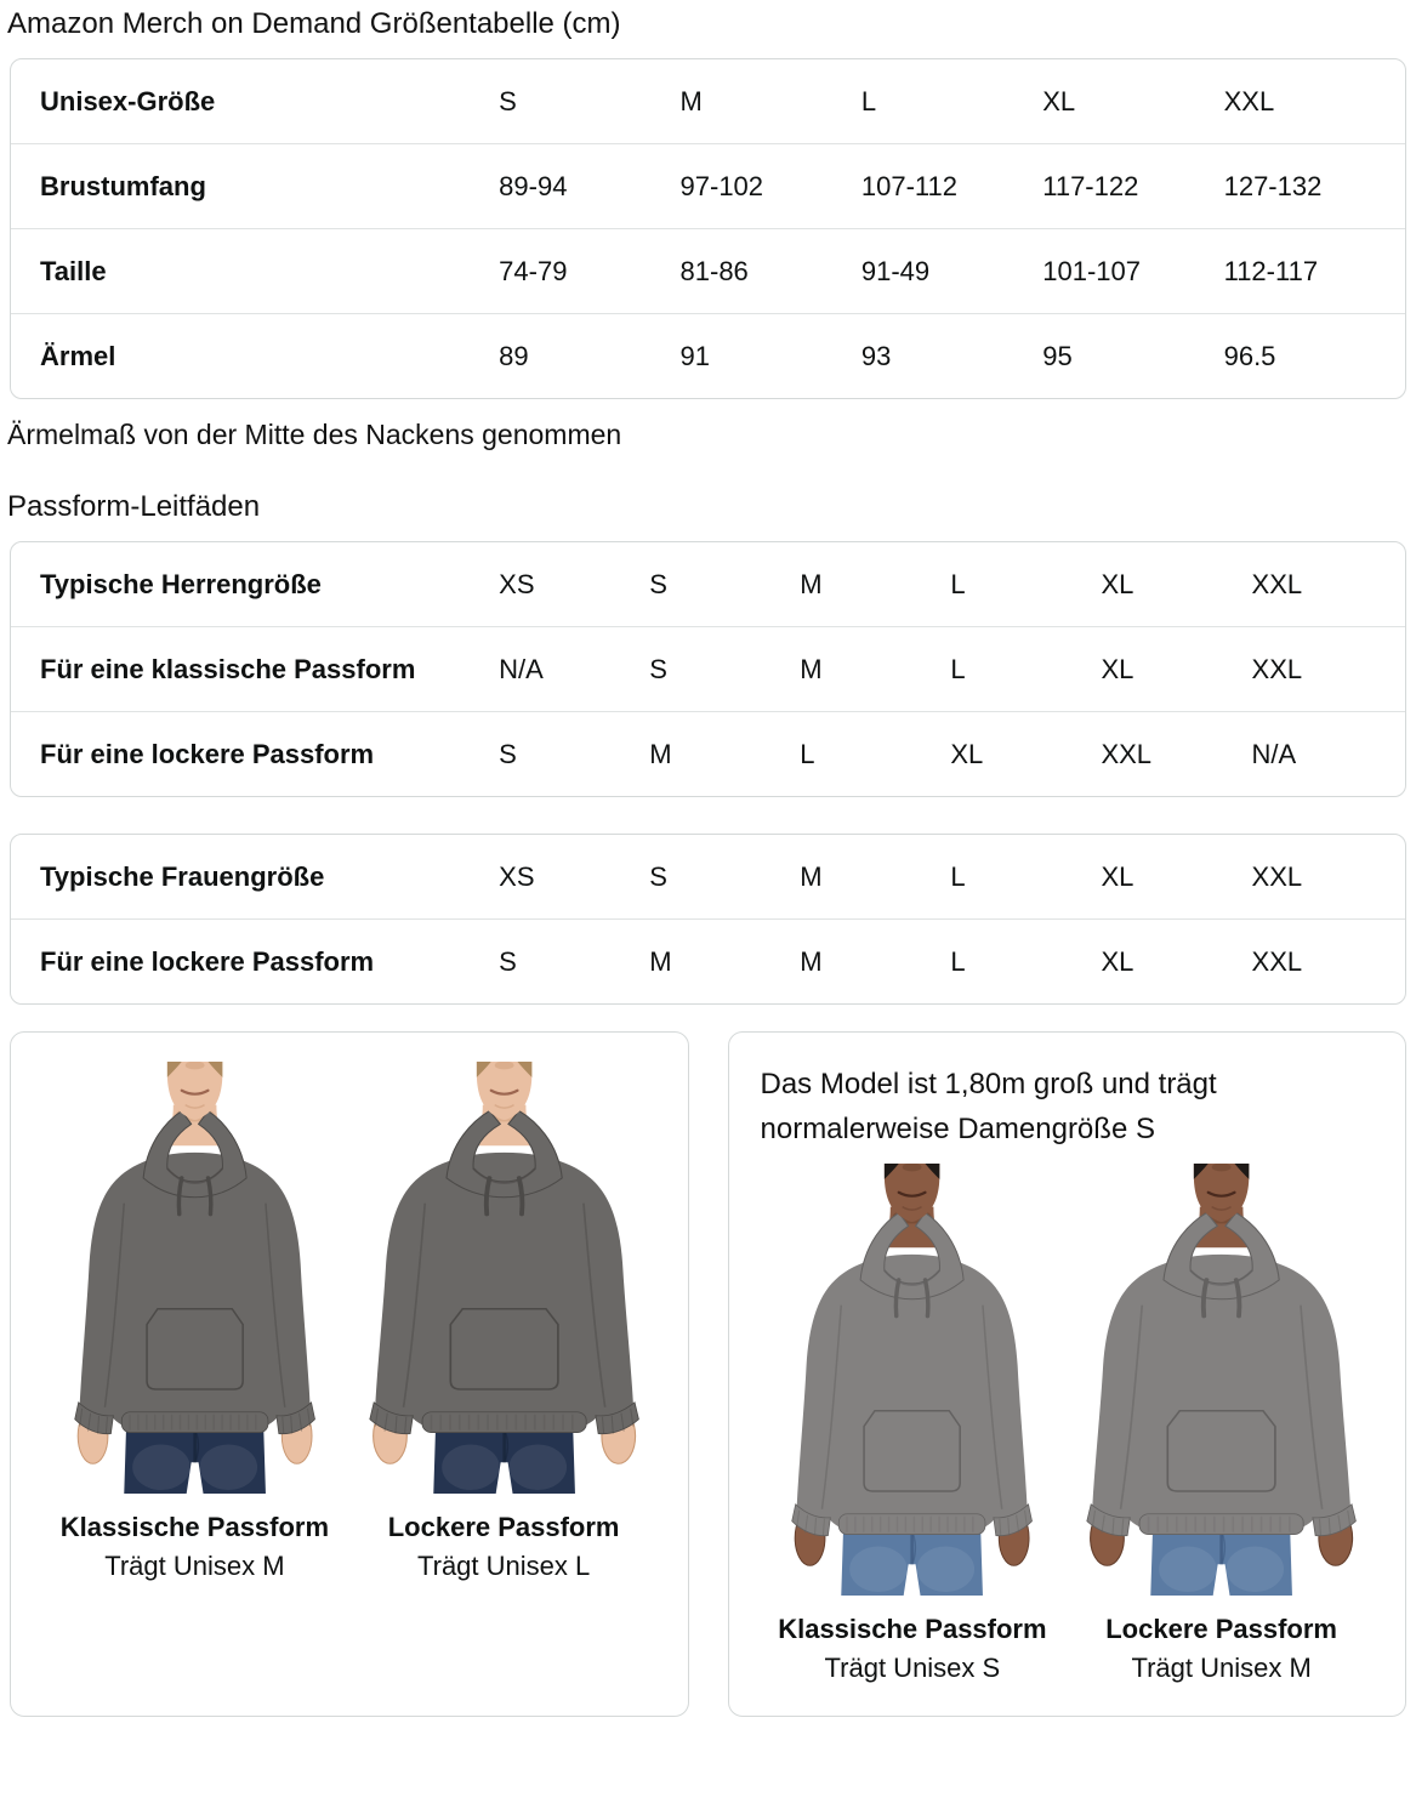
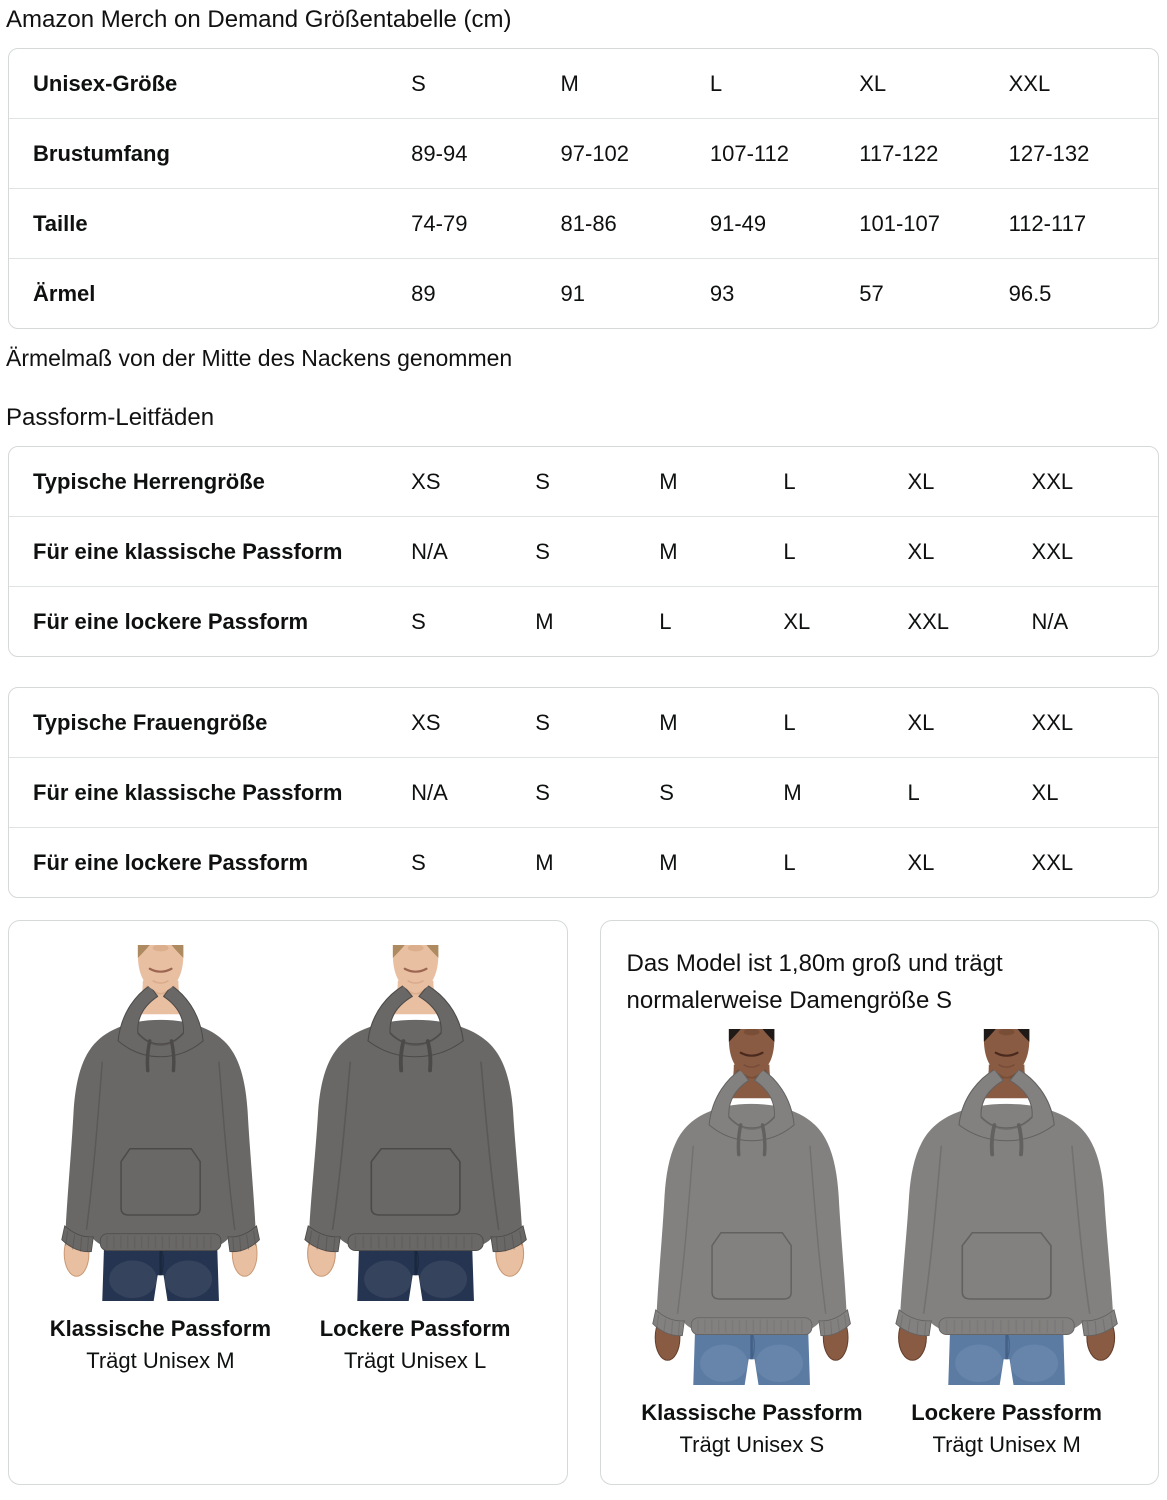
  Amazon Merch on Demand Größentabelle (cm)
  Unisex-Größe	S	M	L	XL	XXL
  Brustumfang	89-94	97-102	107-112	117-122	127-132
  Taille	74-79	81-86	91-49	101-107	112-117
- Ärmel	89	91	93	95	96.5
+ Ärmel	89	91	93	57	96.5
  Ärmelmaß von der Mitte des Nackens genommen
  Passform-Leitfäden
  Typische Herrengröße	XS	S	M	L	XL	XXL
  Für eine klassische Passform	N/A	S	M	L	XL	XXL
  Für eine lockere Passform	S	M	L	XL	XXL	N/A
  Typische Frauengröße	XS	S	M	L	XL	XXL
+ Für eine klassische Passform	N/A	S	S	M	L	XL
  Für eine lockere Passform	S	M	M	L	XL	XXL
  Klassische Passform
  Trägt Unisex M
  Lockere Passform
  Trägt Unisex L
  Das Model ist 1,80m groß und trägt
  normalerweise Damengröße S
  Klassische Passform
  Trägt Unisex S
  Lockere Passform
  Trägt Unisex M
